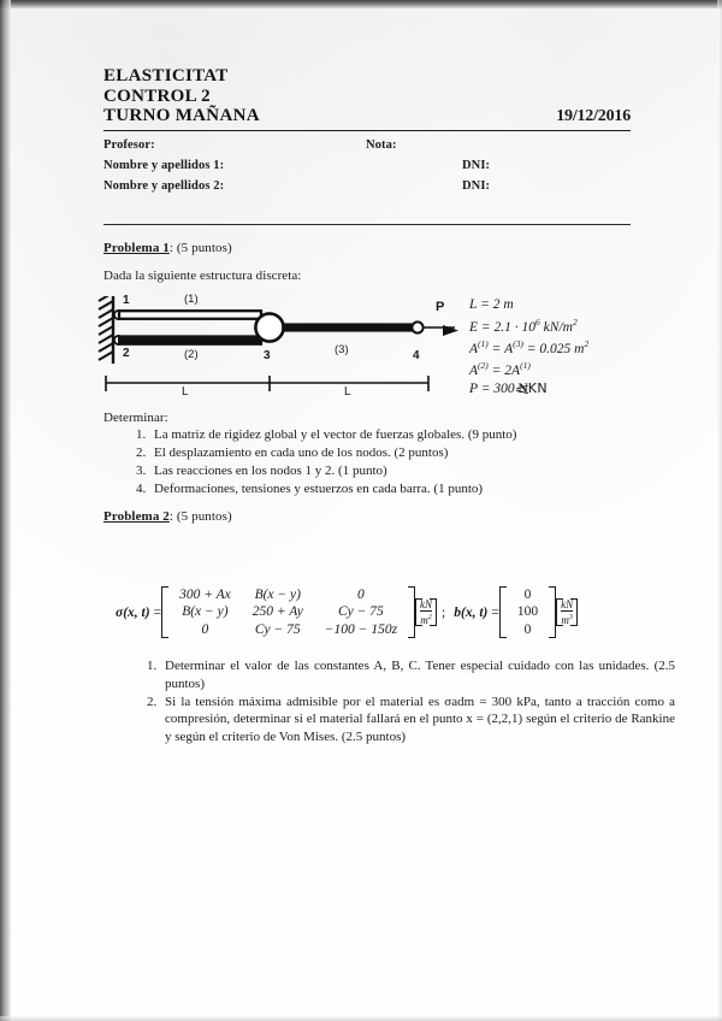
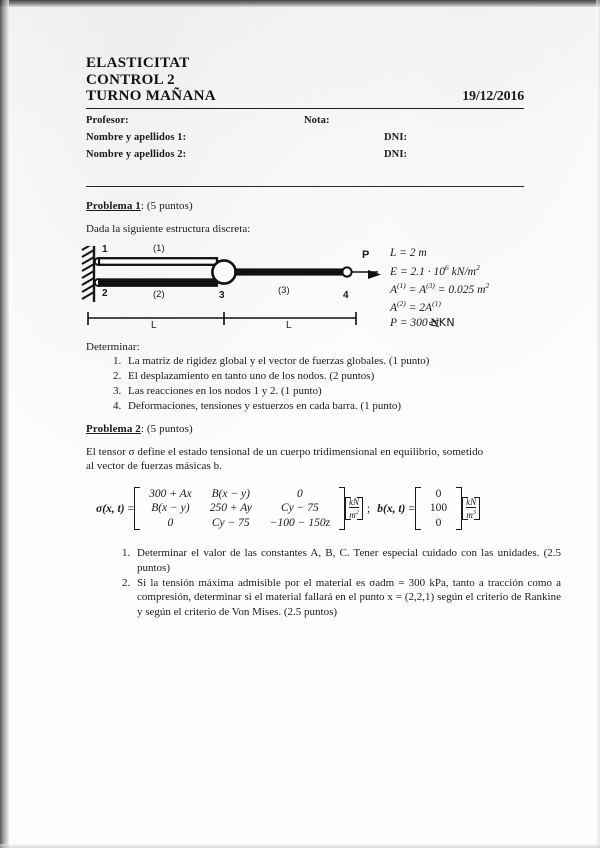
  ELASTICITAT
  CONTROL 2
  TURNO MAÑANA
  19/12/2016
  Profesor:
  Nota:
  Nombre y apellidos 1:
  DNI:
  Nombre y apellidos 2:
  DNI:
  Problema 1: (5 puntos)
  Dada la siguiente estructura discreta:
  1
  2
  3
  4
  (1)
  (2)
  (3)
  P
  L
  L
  L = 2 m
  E = 2.1 · 106 kN/m2
  A(1) = A(3) = 0.025 m2
  A(2) = 2A(1)
  P = 300 NKN
  Determinar:
- La matriz de rigidez global y el vector de fuerzas globales. (9 punto)
+ La matriz de rigidez global y el vector de fuerzas globales. (1 punto)
- El desplazamiento en cada uno de los nodos. (2 puntos)
+ El desplazamiento en tanto uno de los nodos. (2 puntos)
  Las reacciones en los nodos 1 y 2. (1 punto)
  Deformaciones, tensiones y estuerzos en cada barra. (1 punto)
  Problema 2: (5 puntos)
+ El tensor σ define el estado tensional de un cuerpo tridimensional en equilibrio, sometido
+ al vector de fuerzas másicas b.
  σ(x, t)
  =
  300 + Ax	B(x − y)	0
  B(x − y)	250 + Ay	Cy − 75
  0	Cy − 75	−100 − 150z
  kN
  ;
  b(x, t)
  =
  0
  100
  0
  kN
  Determinar el valor de las constantes A, B, C. Tener especial cuidado con las unidades. (2.5 puntos)
  Si la tensión máxima admisible por el material es σadm = 300 kPa, tanto a tracción como a compresión, determinar si el material fallará en el punto x = (2,2,1) según el criterio de Rankine y según el criterio de Von Mises. (2.5 puntos)
